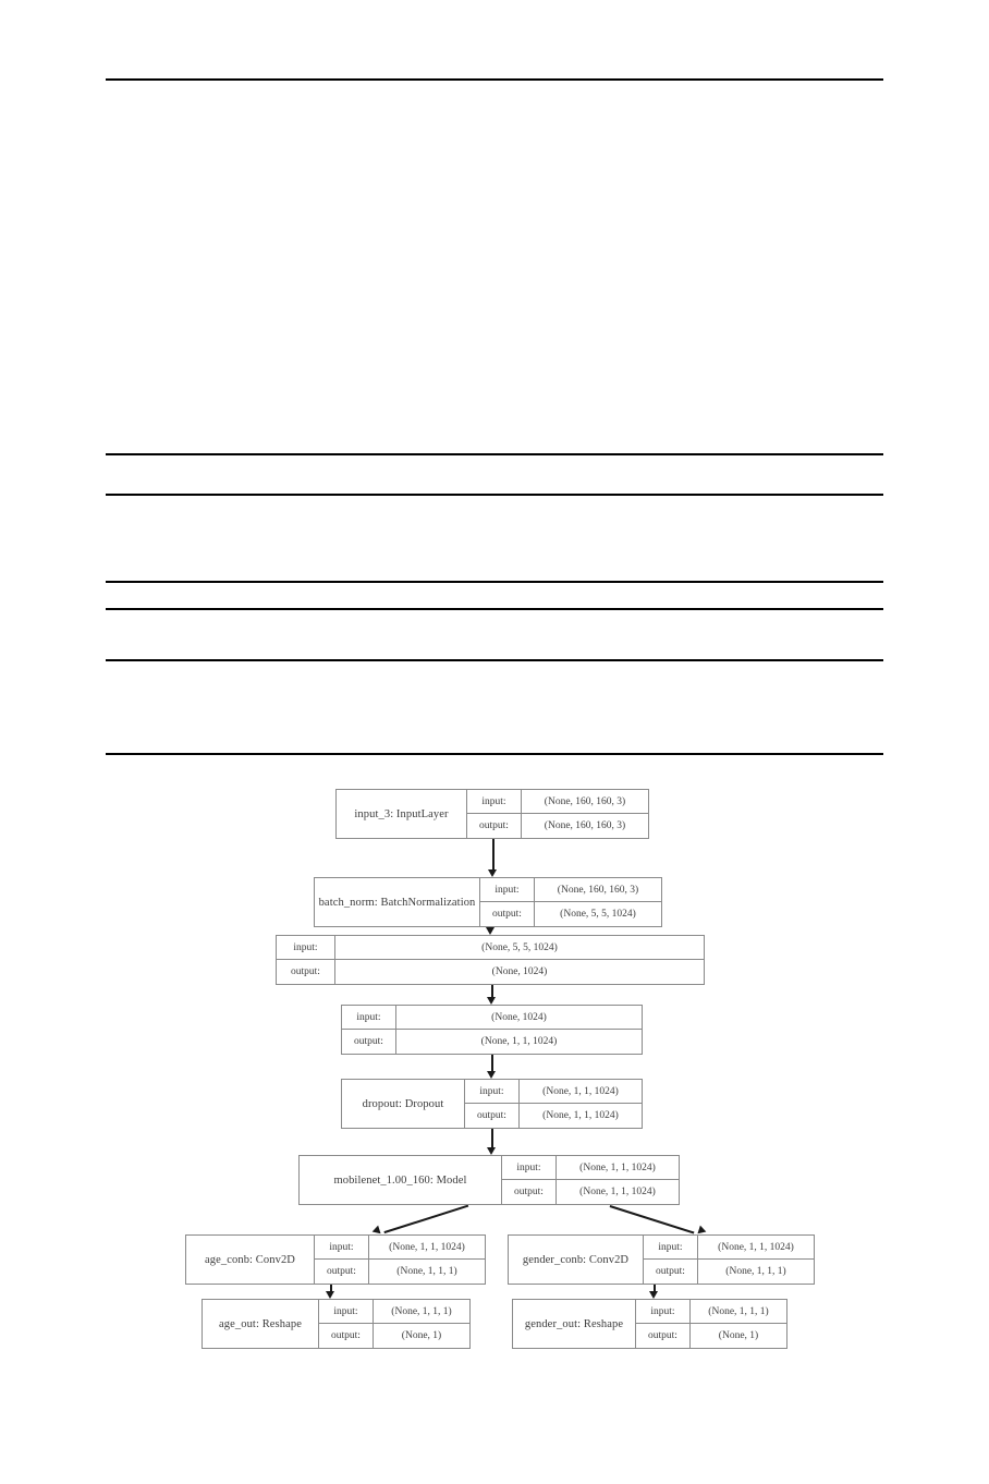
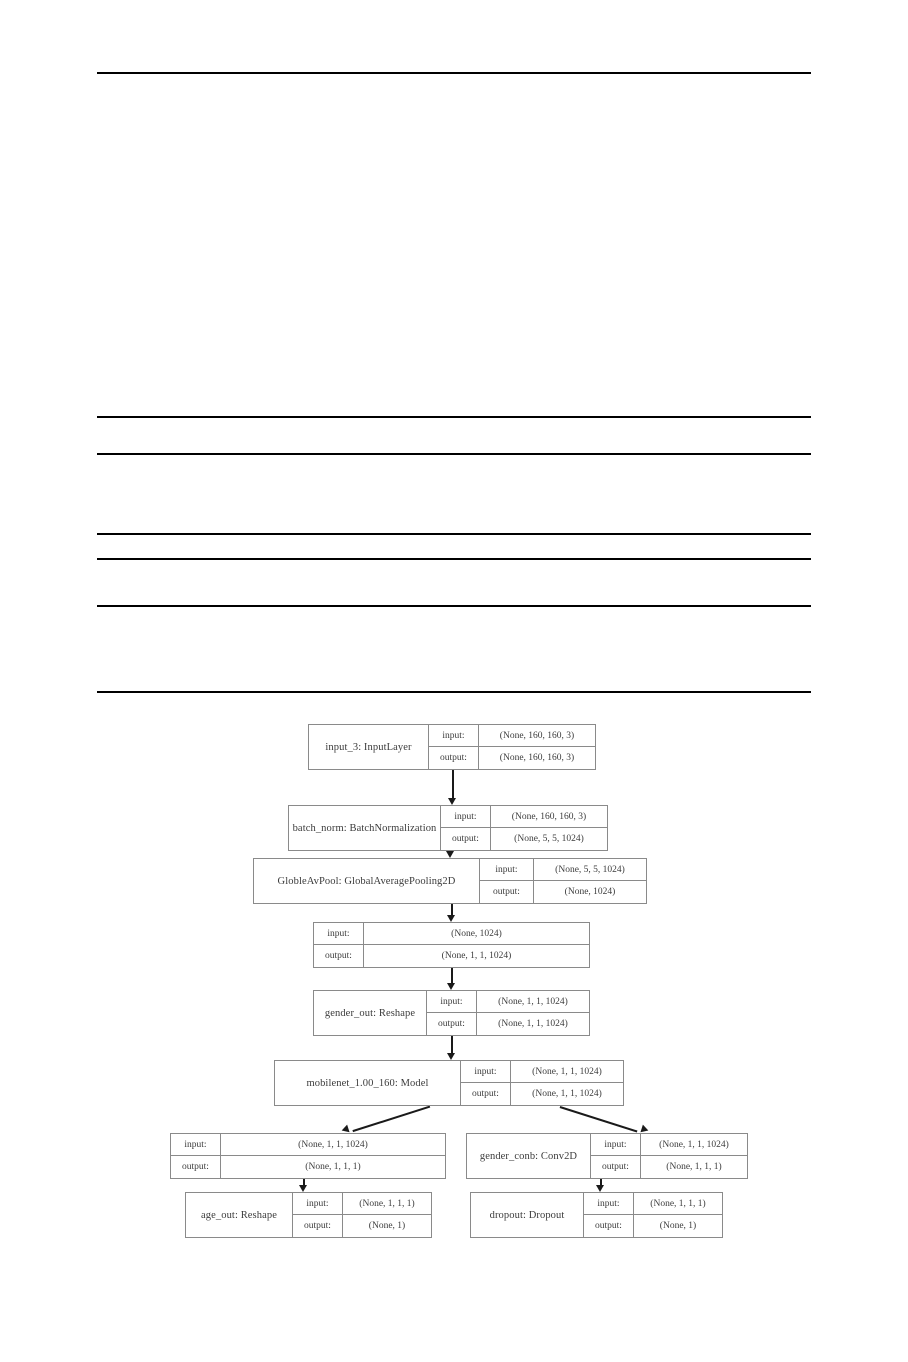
  input_3: InputLayer
  input:
  (None, 160, 160, 3)
  output:
  (None, 160, 160, 3)
  batch_norm: BatchNormalization
  input:
  (None, 160, 160, 3)
  output:
  (None, 5, 5, 1024)
+ GlobleAvPool: GlobalAveragePooling2D
  input:
  (None, 5, 5, 1024)
  output:
  (None, 1024)
  input:
  (None, 1024)
  output:
  (None, 1, 1, 1024)
- dropout: Dropout
+ gender_out: Reshape
  input:
  (None, 1, 1, 1024)
  output:
  (None, 1, 1, 1024)
  mobilenet_1.00_160: Model
  input:
  (None, 1, 1, 1024)
  output:
  (None, 1, 1, 1024)
- age_conb: Conv2D
  input:
  (None, 1, 1, 1024)
  output:
  (None, 1, 1, 1)
  gender_conb: Conv2D
  input:
  (None, 1, 1, 1024)
  output:
  (None, 1, 1, 1)
  age_out: Reshape
  input:
  (None, 1, 1, 1)
  output:
  (None, 1)
- gender_out: Reshape
+ dropout: Dropout
  input:
  (None, 1, 1, 1)
  output:
  (None, 1)
